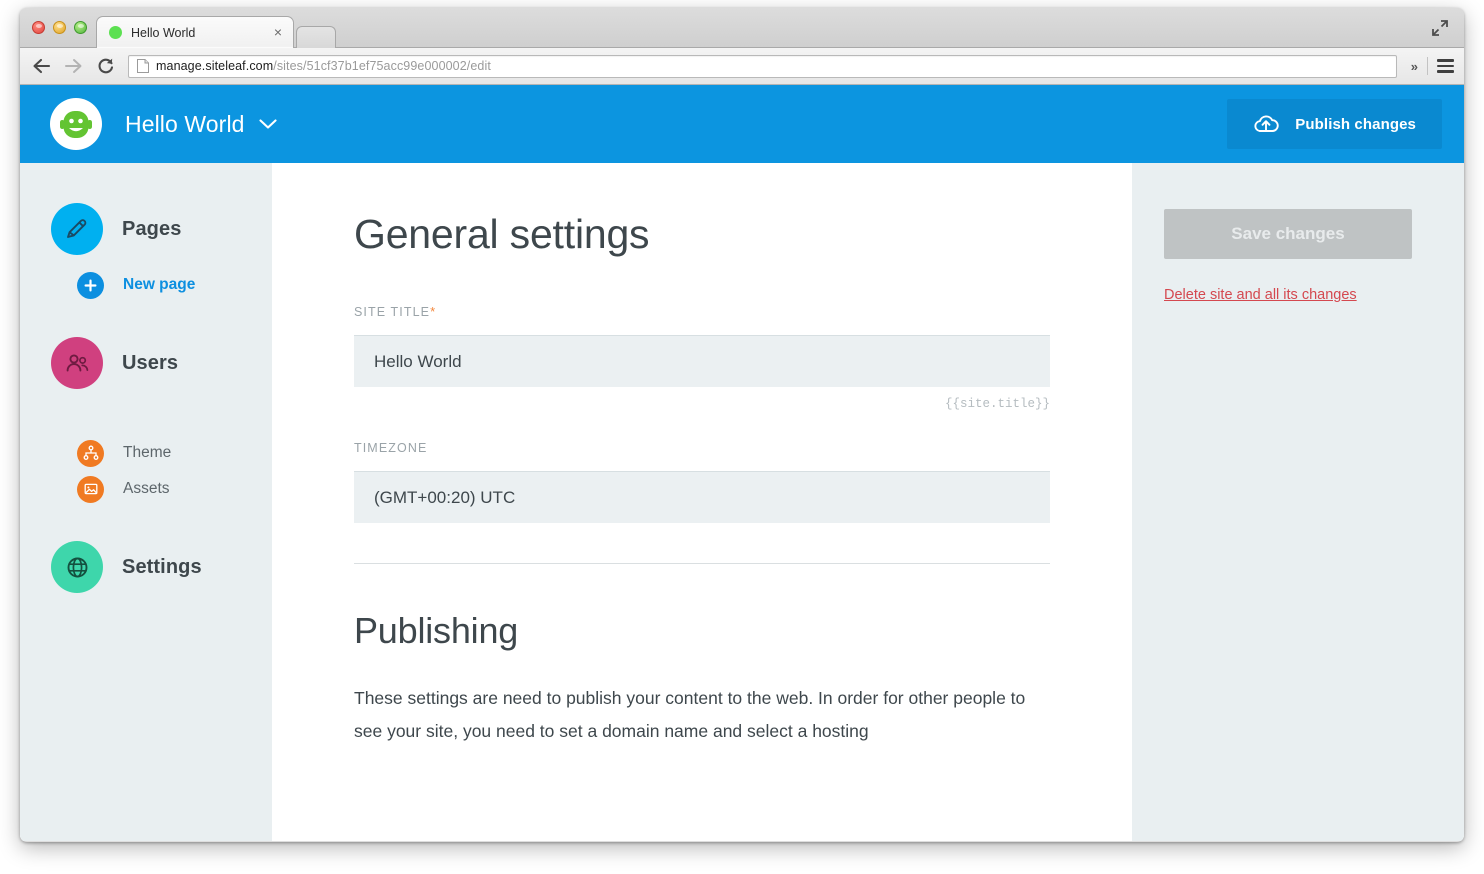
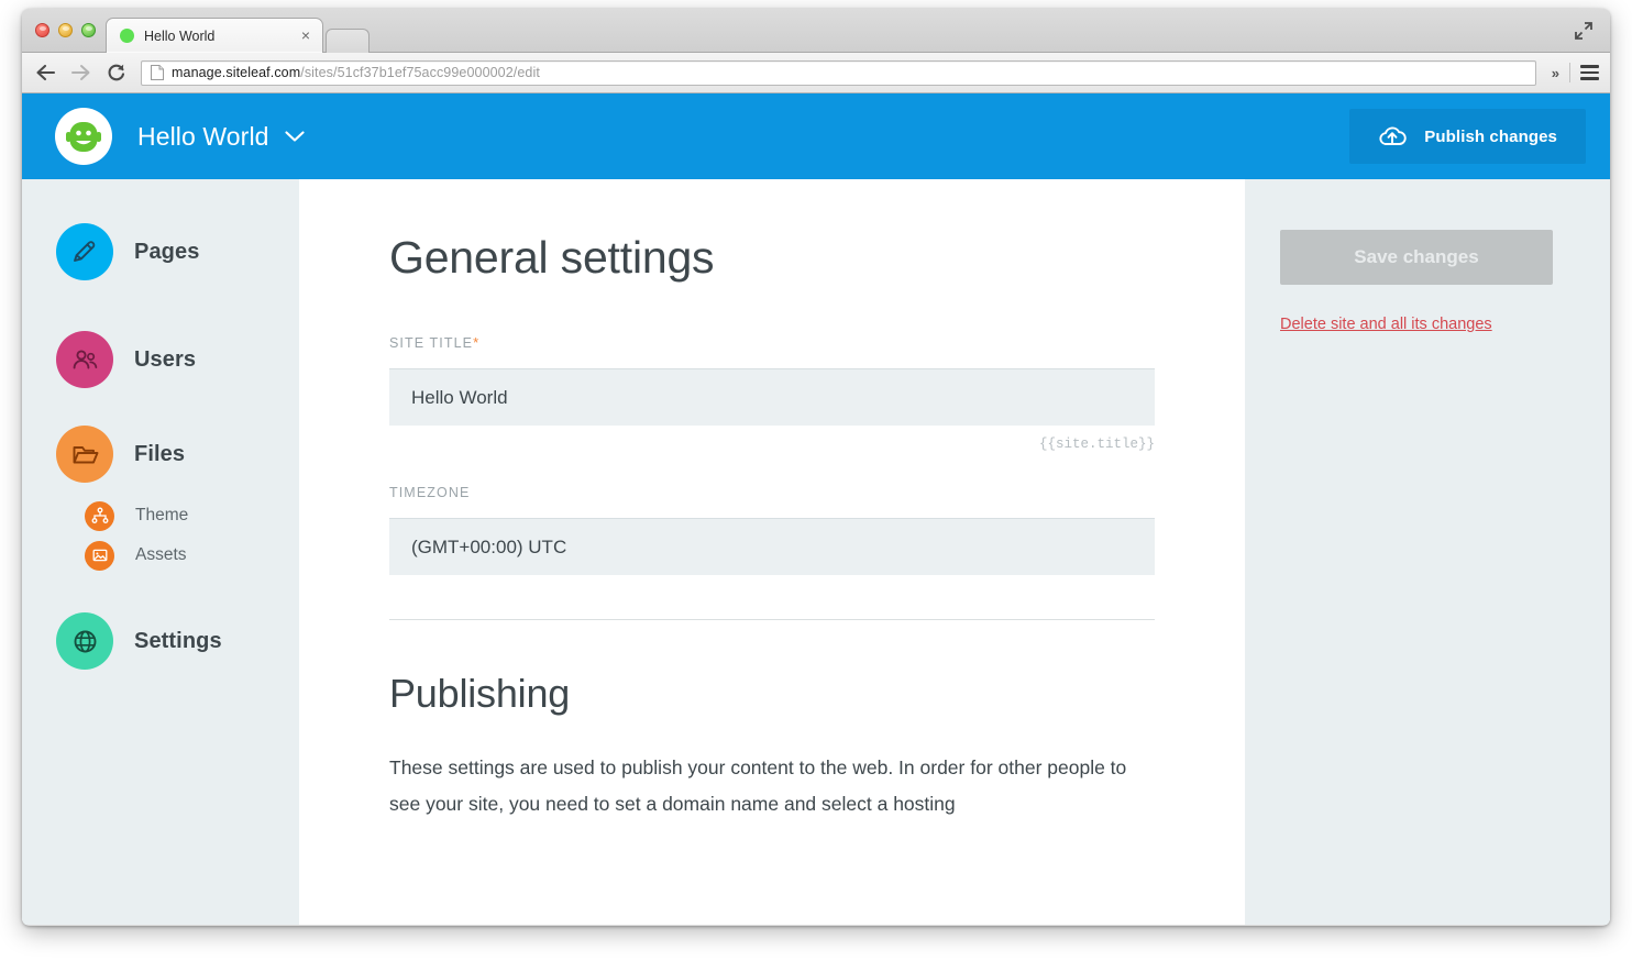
  Hello World
  ×
  manage.siteleaf.com/sites/51cf37b1ef75acc99e000002/edit
  »
  Hello World
  Publish changes
  Pages
- New page
  Users
+ Files
  Theme
  Assets
  Settings
  General settings
  SITE TITLE*
  Hello World
  {{site.title}}
  TIMEZONE
- (GMT+00:20) UTC
+ (GMT+00:00) UTC
  Publishing
- These settings are need to publish your content to the web. In order for other people to see your site, you need to set a domain name and select a hosting
+ These settings are used to publish your content to the web. In order for other people to see your site, you need to set a domain name and select a hosting
  Save changes
  Delete site and all its changes
